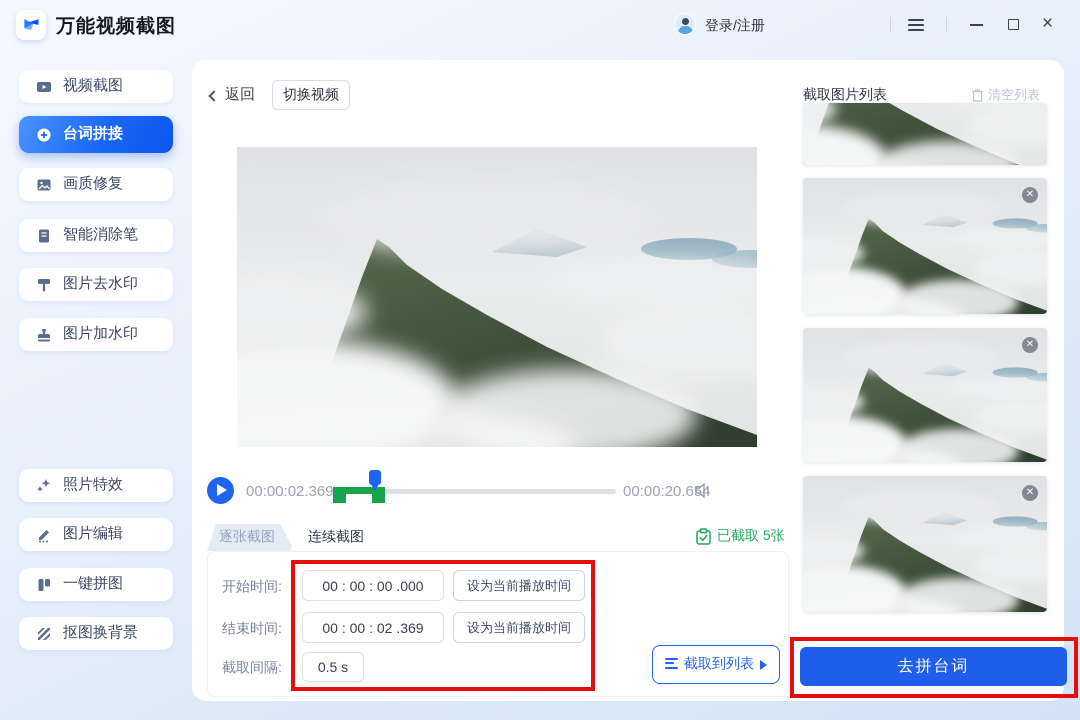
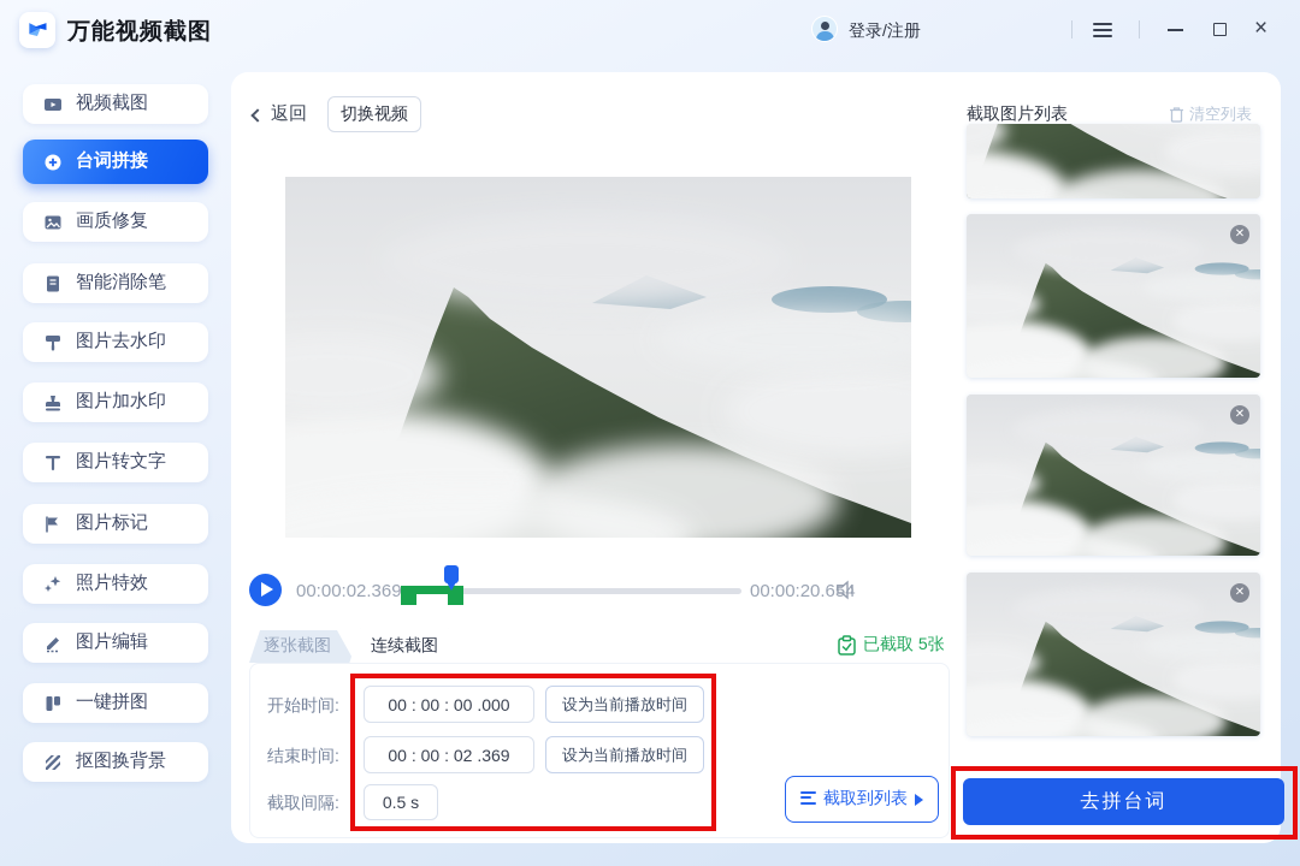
  万能视频截图
  登录/注册
  ×
  视频截图
  台词拼接
  画质修复
  智能消除笔
  图片去水印
  图片加水印
+ 图片转文字
+ 图片标记
  照片特效
  图片编辑
  一键拼图
  抠图换背景
  返回
  切换视频
  00:00:02.369
  00:00:20.654
  逐张截图
  连续截图
  已截取 5张
  开始时间:
  00 : 00 : 00 .000
  设为当前播放时间
  结束时间:
  00 : 00 : 02 .369
  设为当前播放时间
  截取间隔:
  0.5 s
  截取到列表
  去拼台词
  截取图片列表
  清空列表
  ✕
  ✕
  ✕
